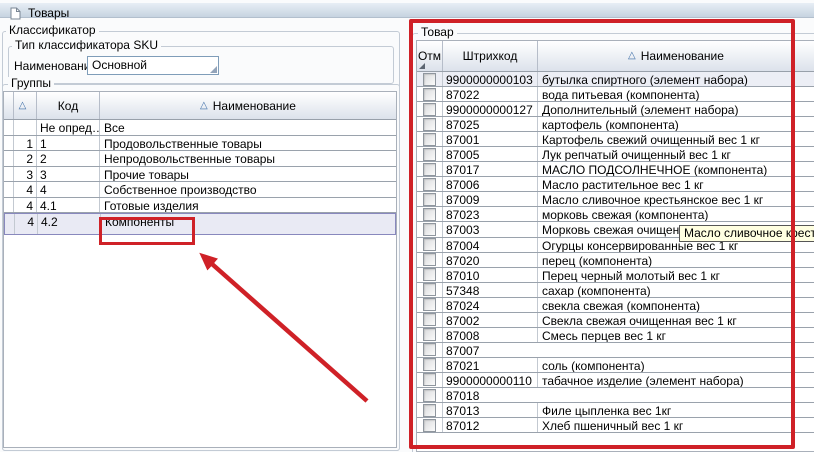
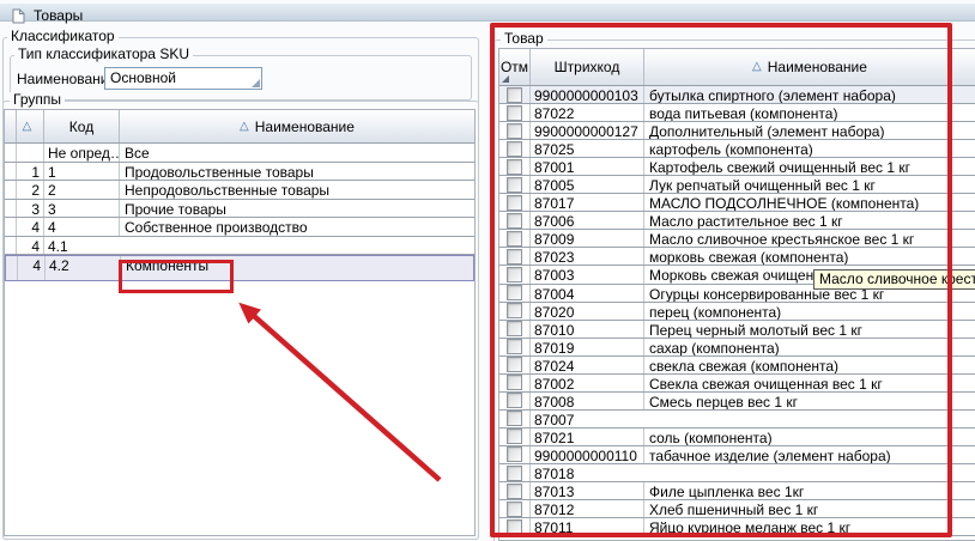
  Товары
  Классификатор
  Тип классификатора SKU
  Наименован
  Основной
  Группы
  △
  Код
  △
  Наименование
  Не опред…
  Все
  1
  1
  Продовольственные товары
  2
  2
  Непродовольственные товары
  3
  3
  Прочие товары
  4
  4
  Собственное производство
  4
  4.1
- Готовые изделия
  4
  4.2
  Компоненты
  Товар
  Отм
  Штрихкод
  △
  Наименование
  9900000000103
  бутылка спиртного (элемент набора)
  87022
  вода питьевая (компонента)
  9900000000127
  Дополнительный (элемент набора)
  87025
  картофель (компонента)
  87001
  Картофель свежий очищенный вес 1 кг
  87005
  Лук репчатый очищенный вес 1 кг
  87017
  МАСЛО ПОДСОЛНЕЧНОЕ (компонента)
  87006
  Масло растительное вес 1 кг
  87009
  Масло сливочное крестьянское вес 1 кг
  87023
  морковь свежая (компонента)
  87003
  Морковь свежая очищен
  87004
  Огурцы консервированные вес 1 кг
  87020
  перец (компонента)
  87010
  Перец черный молотый вес 1 кг
- 57348
+ 87019
  сахар (компонента)
  87024
  свекла свежая (компонента)
  87002
  Свекла свежая очищенная вес 1 кг
  87008
  Смесь перцев вес 1 кг
  87007
  87021
  соль (компонента)
  9900000000110
  табачное изделие (элемент набора)
  87018
  87013
  Филе цыпленка вес 1кг
  87012
  Хлеб пшеничный вес 1 кг
+ 87011
+ Яйцо куриное меланж вес 1 кг
  Масло сливочное крест
